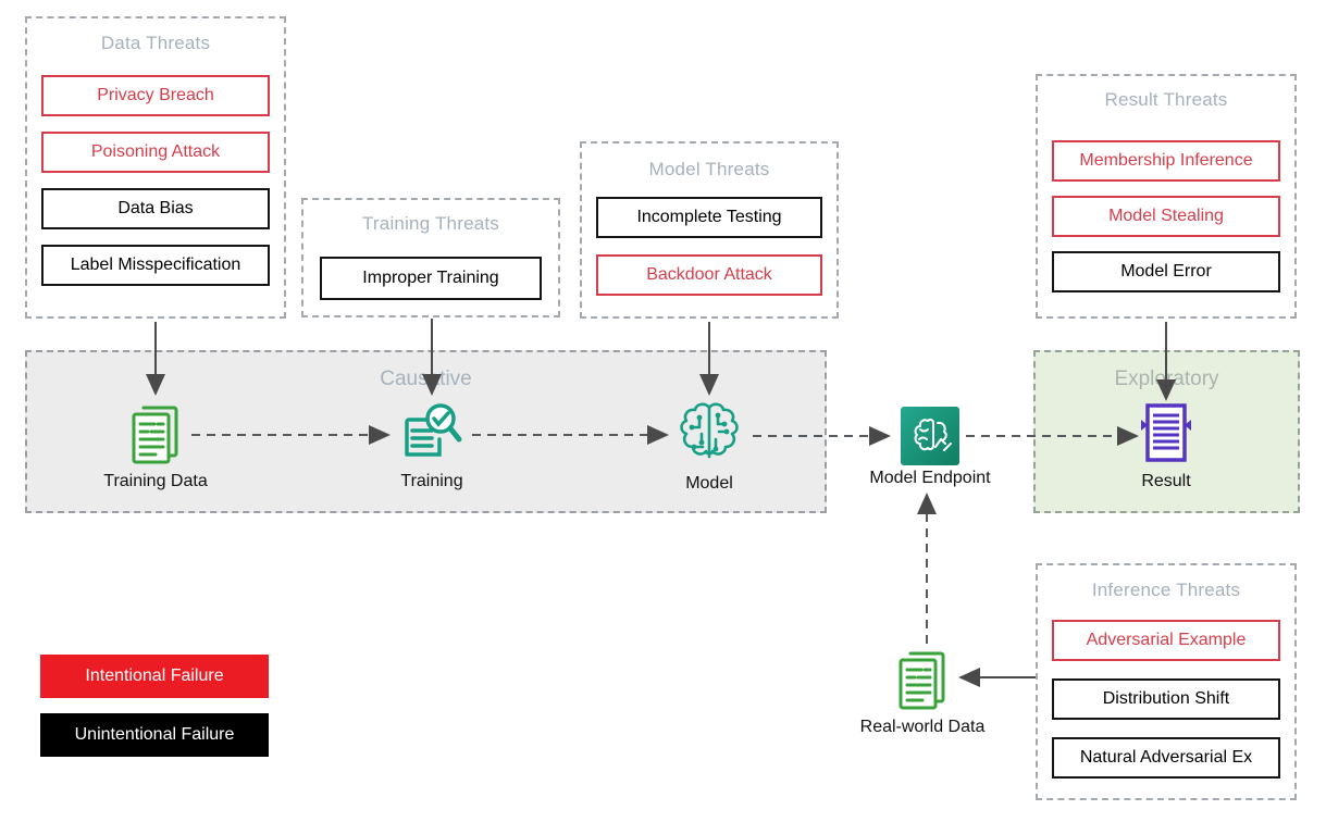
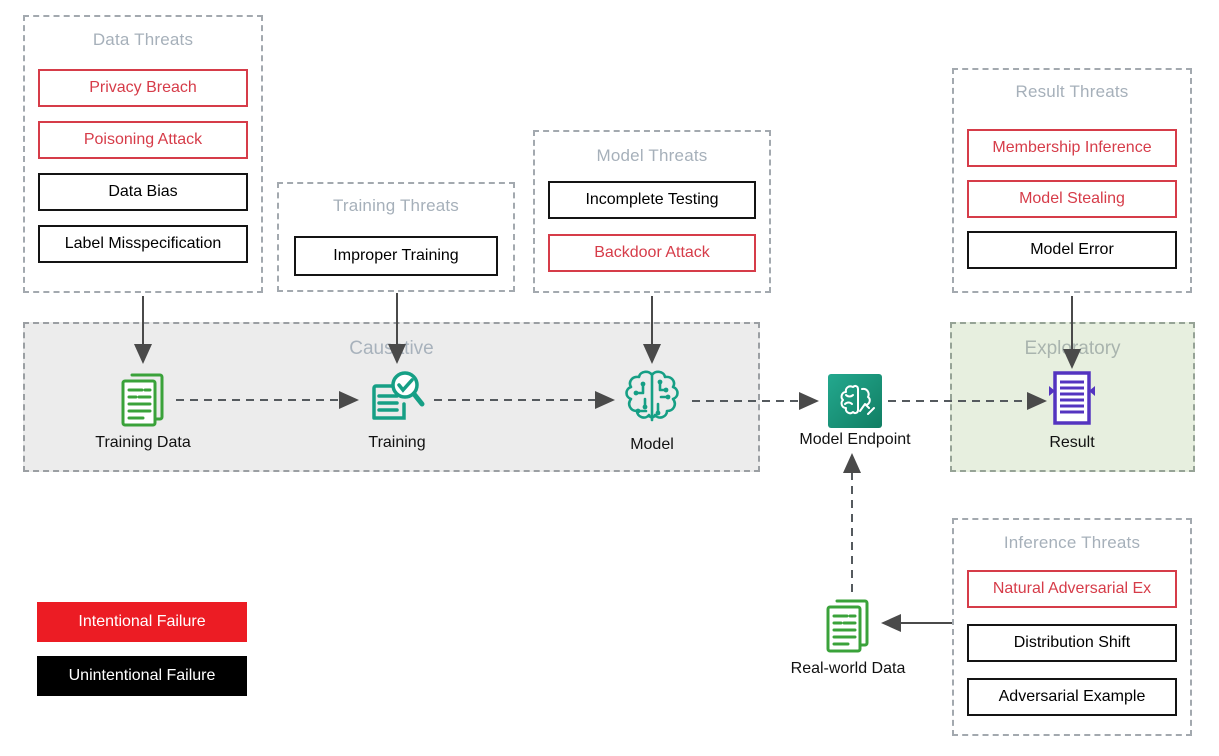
  Causative
  Exploratory
  Data Threats
  Privacy Breach
  Poisoning Attack
  Data Bias
  Label Misspecification
  Training Threats
  Improper Training
  Model Threats
  Incomplete Testing
  Backdoor Attack
  Result Threats
  Membership Inference
  Model Stealing
  Model Error
  Inference Threats
- Adversarial Example
+ Natural Adversarial Ex
  Distribution Shift
- Natural Adversarial Ex
+ Adversarial Example
  Training Data
  Training
  Model
  Model Endpoint
  Result
  Real-world Data
  Intentional Failure
  Unintentional Failure
